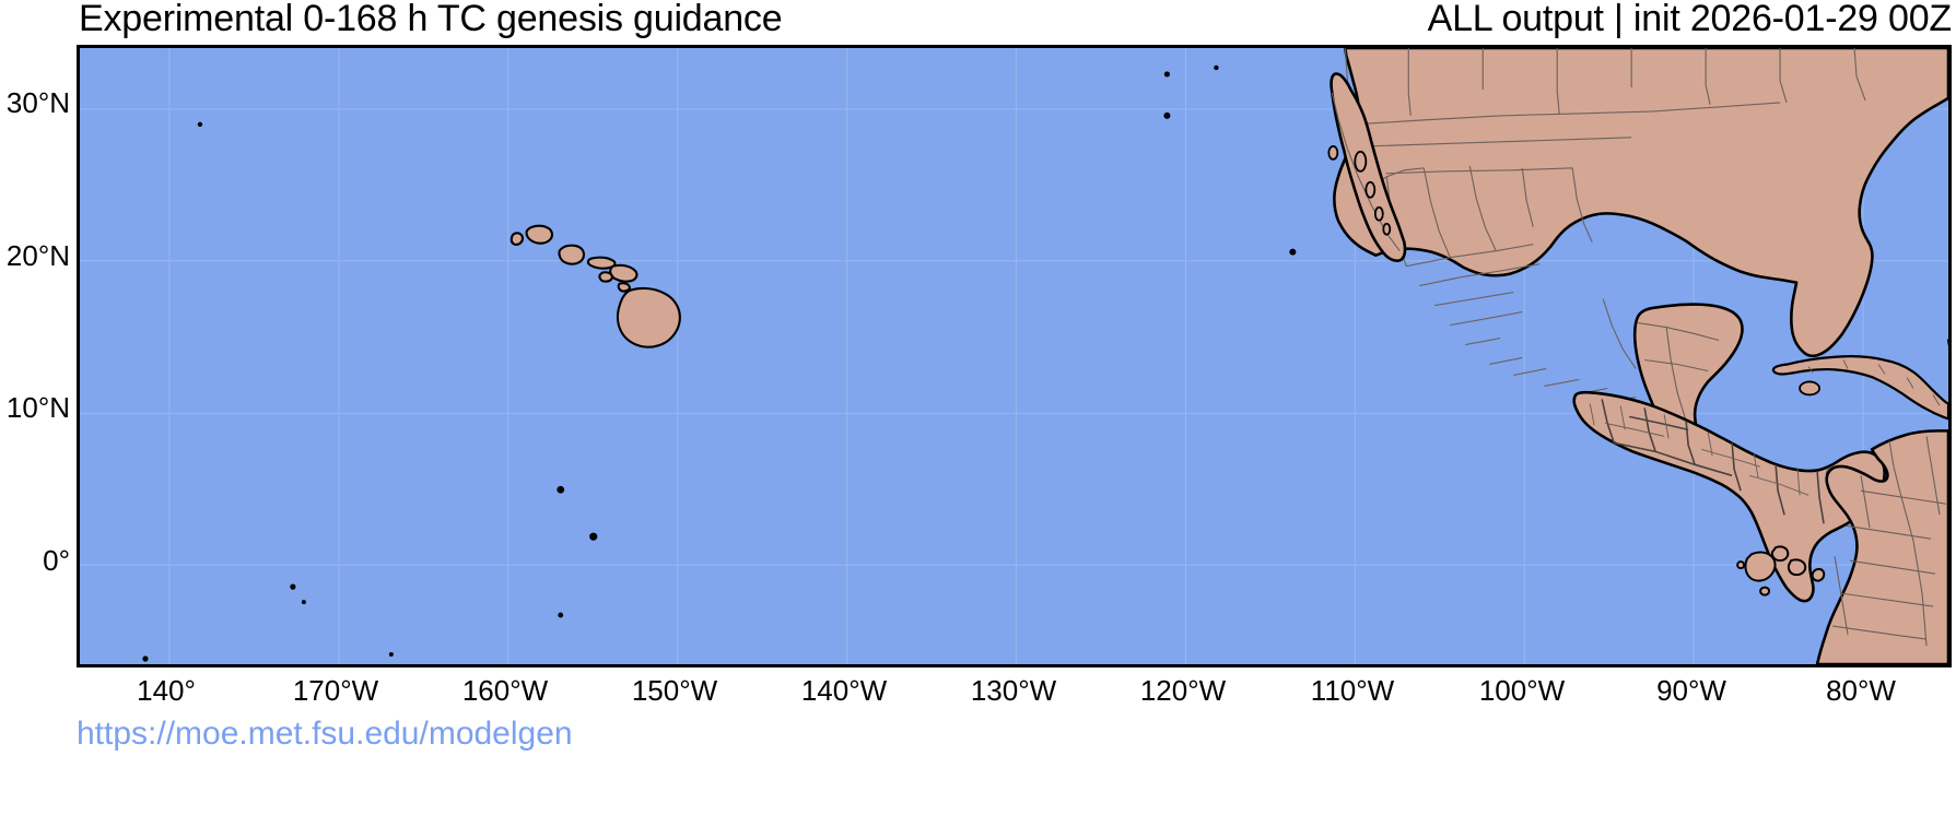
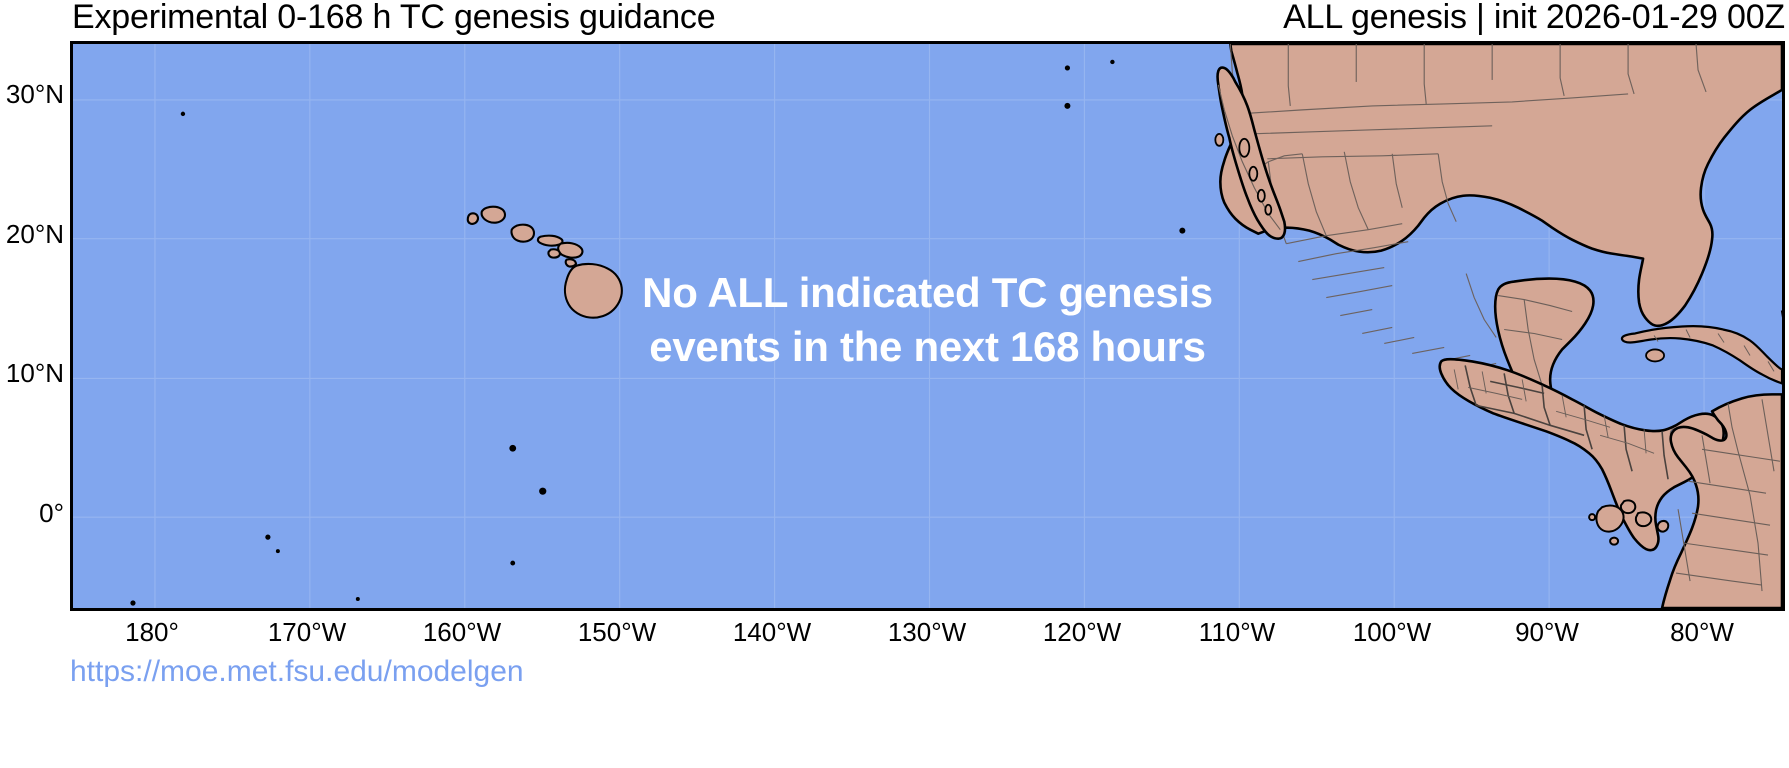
  Experimental 0-168 h TC genesis guidance
- ALL output | init 2026-01-29 00Z
+ ALL genesis | init 2026-01-29 00Z
+ No ALL indicated TC genesis
+ events in the next 168 hours
  30°N
  20°N
  10°N
  0°
- 140°
+ 180°
  170°W
  160°W
  150°W
  140°W
  130°W
  120°W
  110°W
  100°W
  90°W
  80°W
  https://moe.met.fsu.edu/modelgen
